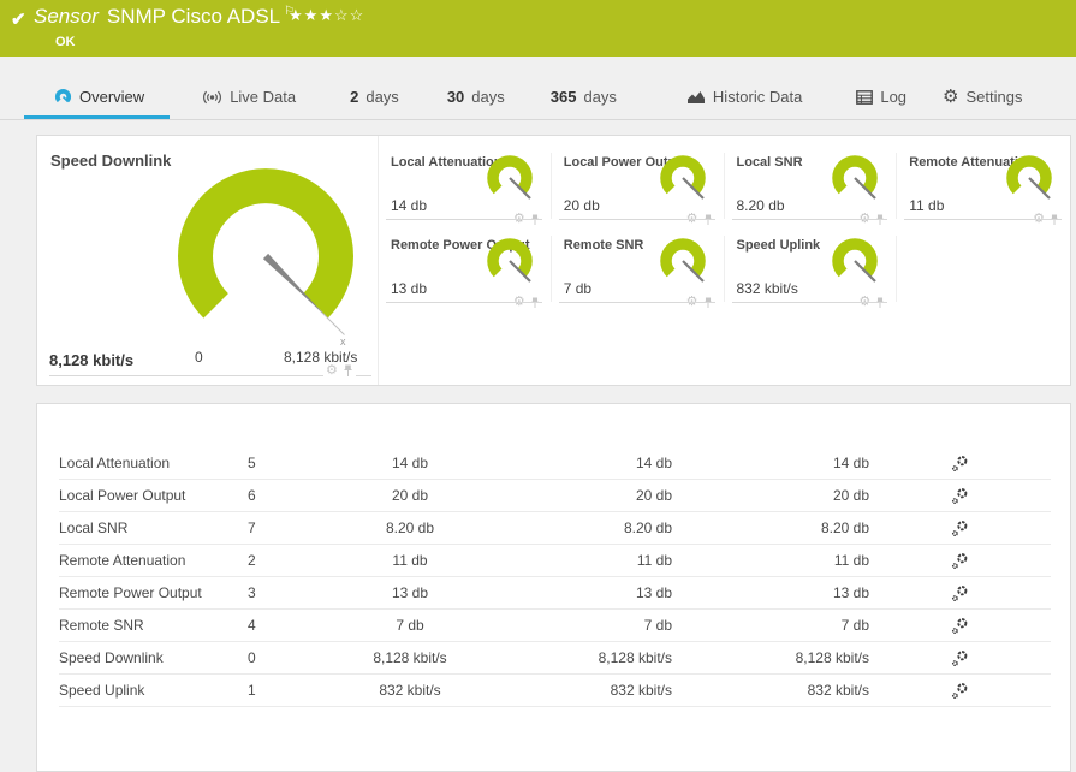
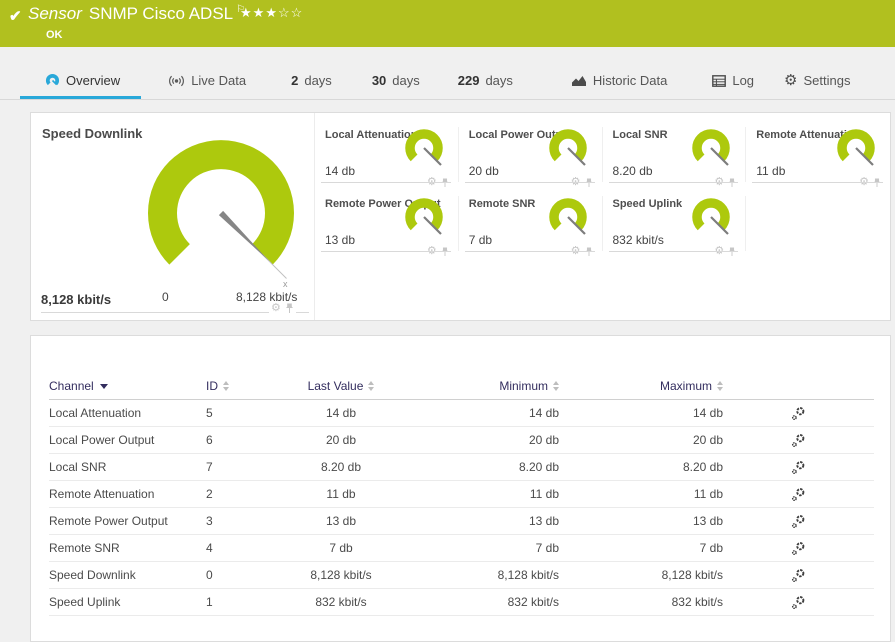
  ✔
  Sensor SNMP Cisco ADSL ⚐
  ★★★☆☆
  OK
  Overview
  Live Data
  2
  days
  30
  days
- 365
+ 229
  days
  Historic Data
  Log
  ⚙
  Settings
  Speed Downlink
  x
  0
  8,128 kbit/s
  8,128 kbit/s
  ⚙
  Local Attenuatio
  14 db
  ⚙
  Local Power Out
  20 db
  ⚙
  Local SNR
  8.20 db
  ⚙
  Remote Attenuat
  11 db
  ⚙
  Remote Power Ot
  13 db
  ⚙
  Remote SNR
  7 db
  ⚙
  Speed Uplink
  832 kbit/s
  ⚙
+ Channel
+ ID
+ Last Value
+ Minimum
+ Maximum
  Local Attenuation
  5
  14 db
  14 db
  14 db
  Local Power Output
  6
  20 db
  20 db
  20 db
  Local SNR
  7
  8.20 db
  8.20 db
  8.20 db
  Remote Attenuation
  2
  11 db
  11 db
  11 db
  Remote Power Output
  3
  13 db
  13 db
  13 db
  Remote SNR
  4
  7 db
  7 db
  7 db
  Speed Downlink
  0
  8,128 kbit/s
  8,128 kbit/s
  8,128 kbit/s
  Speed Uplink
  1
  832 kbit/s
  832 kbit/s
  832 kbit/s
